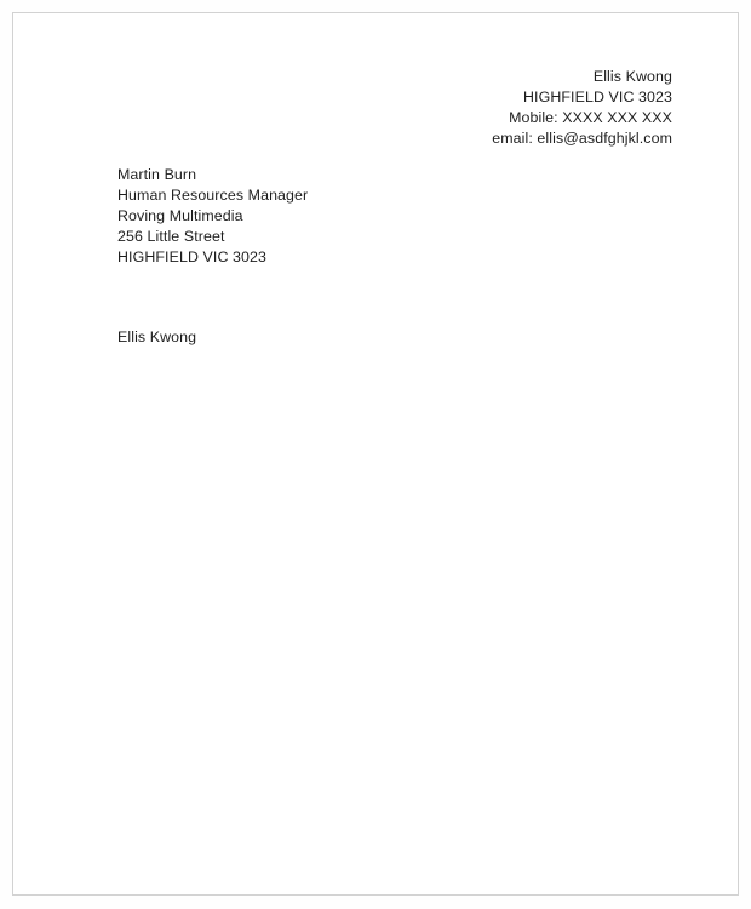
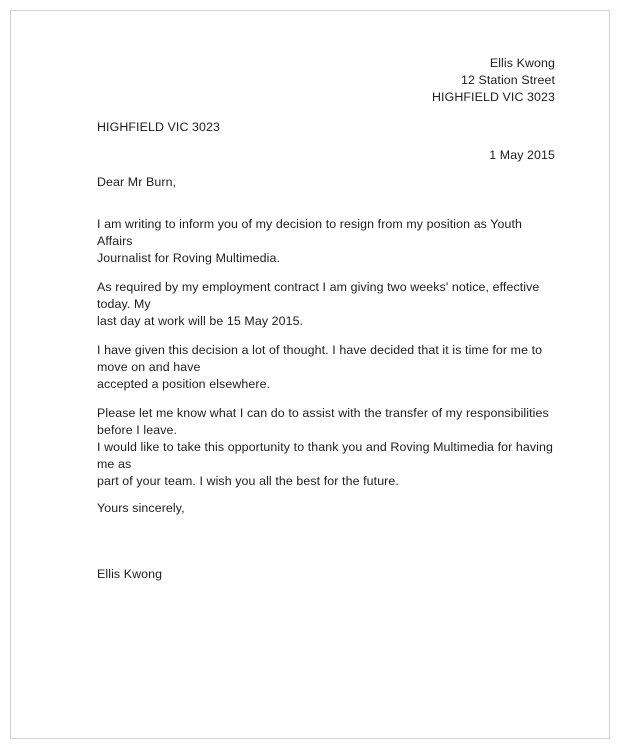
  Ellis Kwong
+ 12 Station Street
  HIGHFIELD VIC 3023
- Mobile: XXXX XXX XXX
- email: ellis@asdfghjkl.com
- Martin Burn
- Human Resources Manager
- Roving Multimedia
- 256 Little Street
  HIGHFIELD VIC 3023
+ 1 May 2015
+ Dear Mr Burn,
+ I am writing to inform you of my decision to resign from my position as Youth Affairs
+ Journalist for Roving Multimedia.
+ As required by my employment contract I am giving two weeks' notice, effective today. My
+ last day at work will be 15 May 2015.
+ I have given this decision a lot of thought. I have decided that it is time for me to move on and have
+ accepted a position elsewhere.
+ Please let me know what I can do to assist with the transfer of my responsibilities before I leave.
+ I would like to take this opportunity to thank you and Roving Multimedia for having me as
+ part of your team. I wish you all the best for the future.
+ Yours sincerely,
  Ellis Kwong
